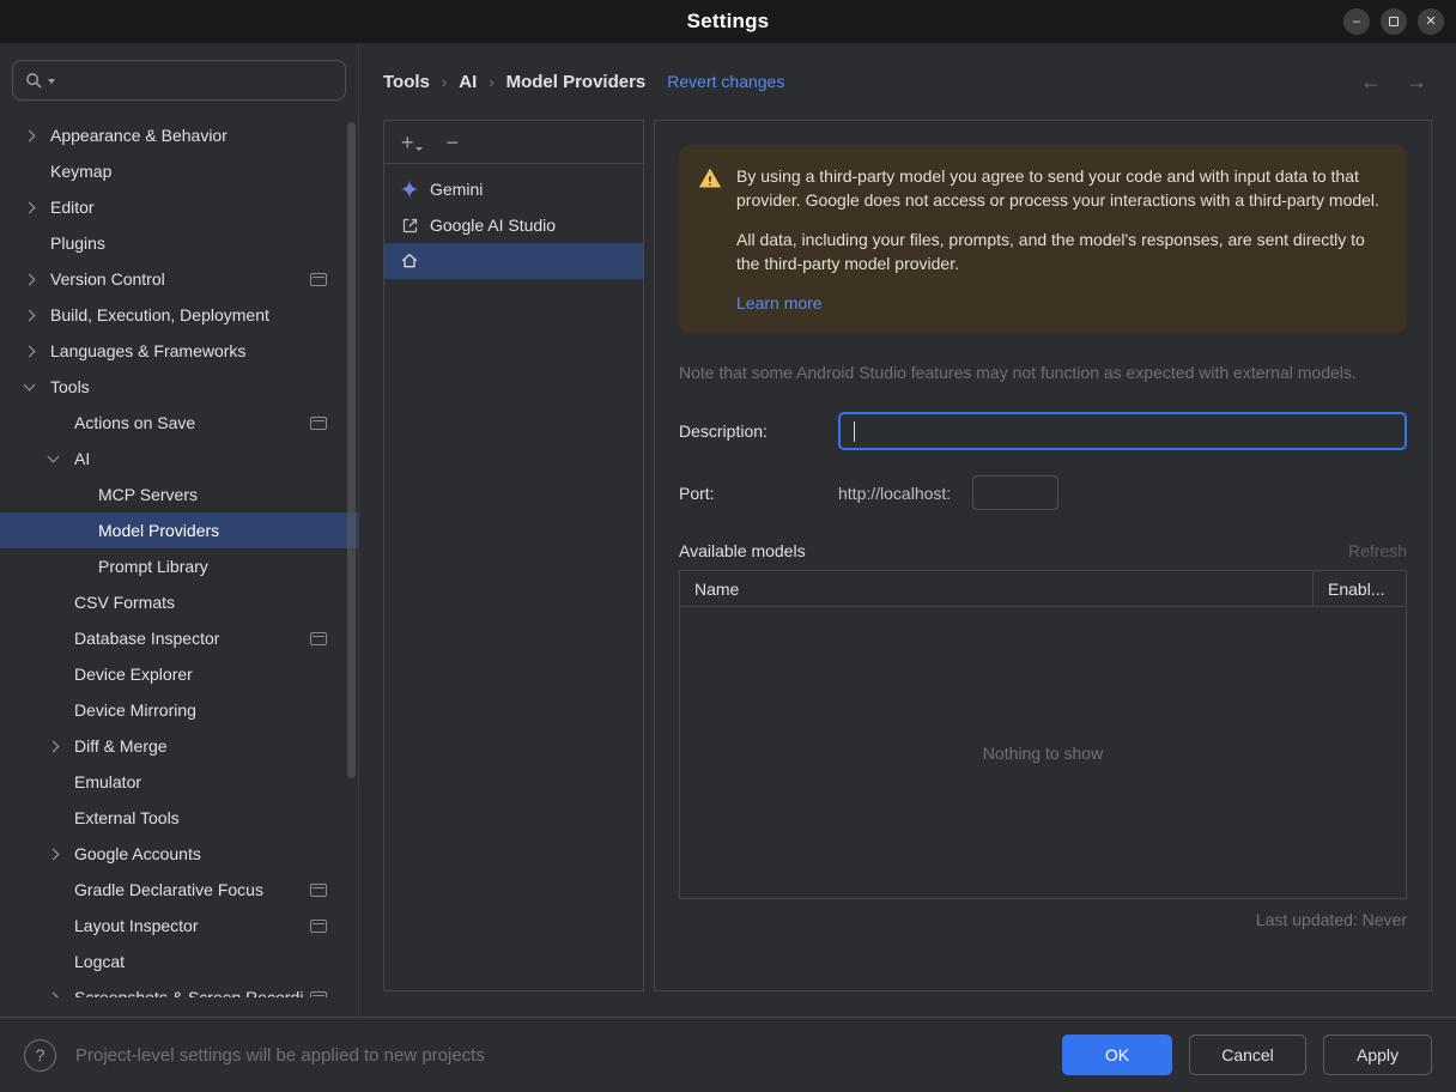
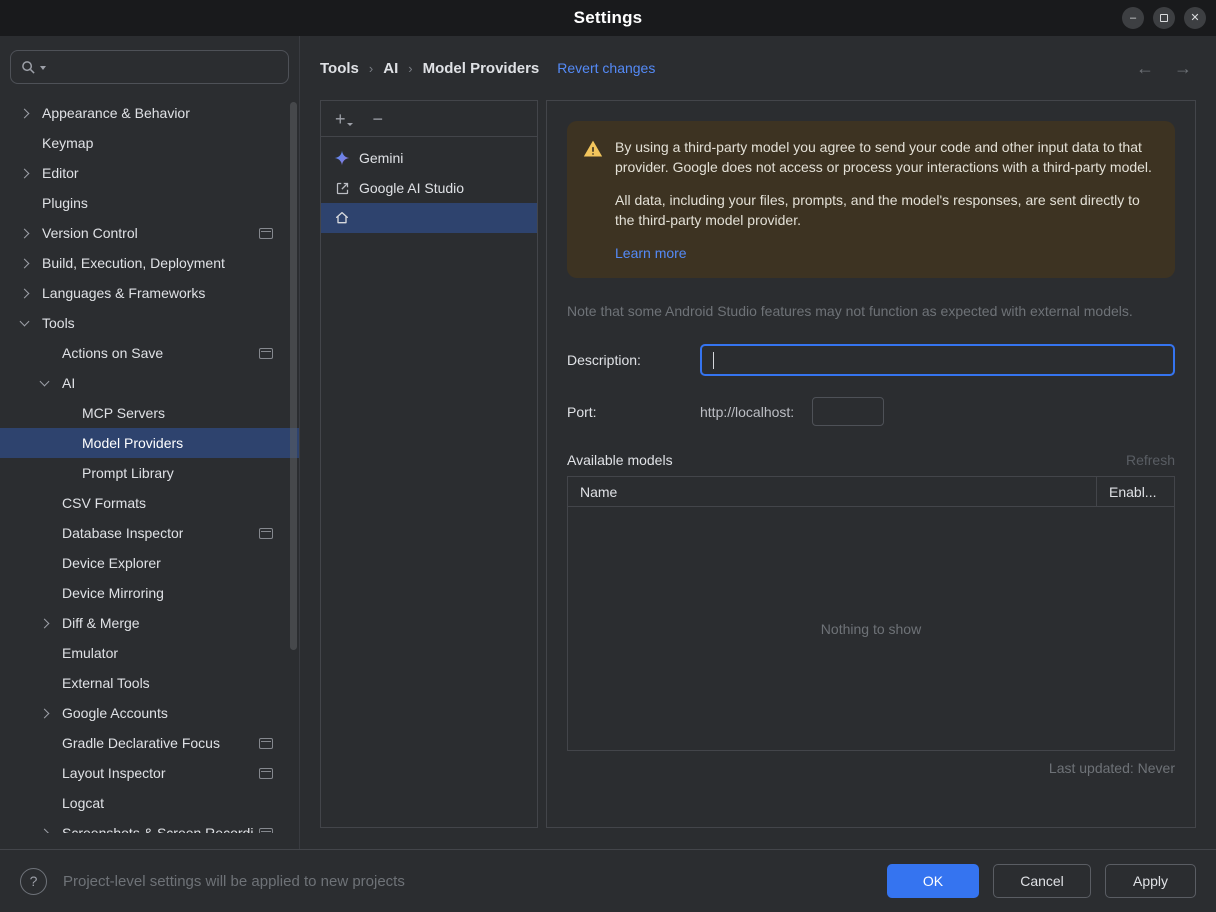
  Settings
  –
  ✕
  Appearance & Behavior
  Keymap
  Editor
  Plugins
  Version Control
  Build, Execution, Deployment
  Languages & Frameworks
  Tools
  Actions on Save
  AI
  MCP Servers
  Model Providers
  Prompt Library
  CSV Formats
  Database Inspector
  Device Explorer
  Device Mirroring
  Diff & Merge
  Emulator
  External Tools
  Google Accounts
  Gradle Declarative Focus
  Layout Inspector
  Logcat
  Tools
  ›
  AI
  ›
  Model Providers
  Revert changes
  ←
  →
  +
  −
  Gemini
  Google AI Studio
- By using a third-party model you agree to send your code and with input data to that provider. Google does not access or process your interactions with a third-party model.
+ By using a third-party model you agree to send your code and other input data to that provider. Google does not access or process your interactions with a third-party model.
  All data, including your files, prompts, and the model's responses, are sent directly to the third-party model provider.
  Learn more
  Note that some Android Studio features may not function as expected with external models.
  Description:
  Port:
  http://localhost:
  Available models
  Refresh
  Name
  Enabl...
  Nothing to show
  Last updated: Never
  ?
  Project-level settings will be applied to new projects
  OK
  Cancel
  Apply
